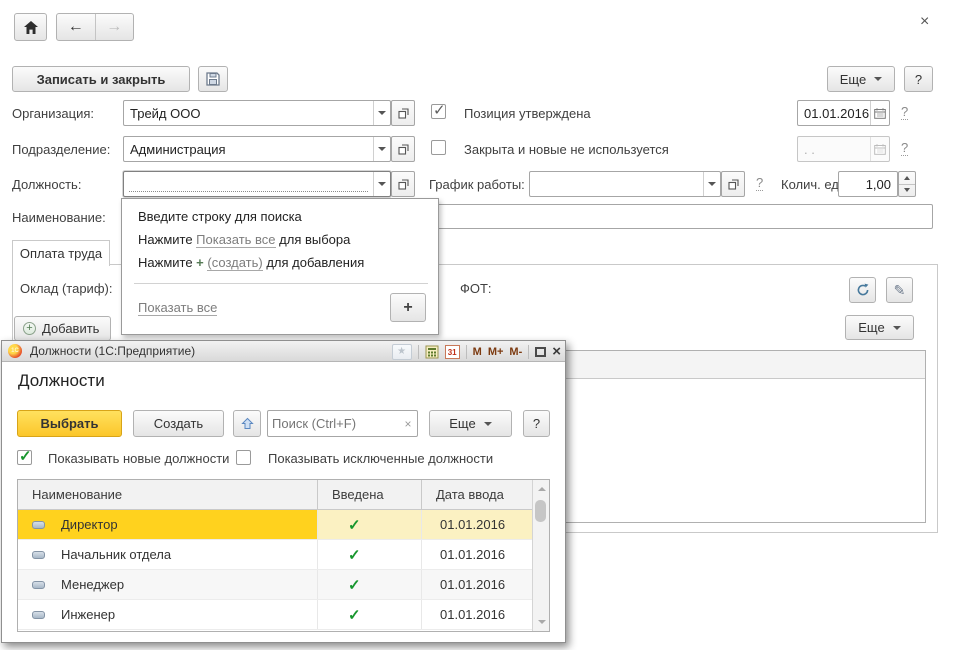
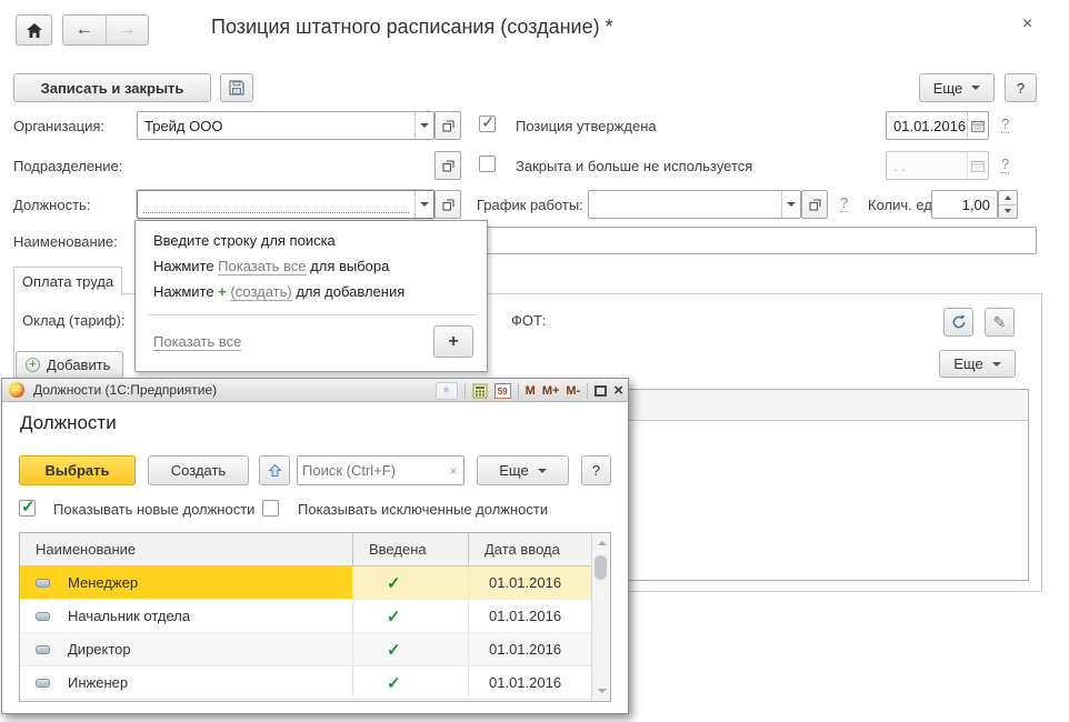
  ←
  →
+ Позиция штатного расписания (создание) *
  ×
  Записать и закрыть
  Еще
  ?
  Организация:
  Трейд ООО
  Позиция утверждена
  01.01.2016
  ?
  Подразделение:
- Администрация
- Закрыта и новые не используется
+ Закрыта и больше не используется
  . .
  ?
  Должность:
  График работы:
  ?
  Колич. ед
  1,00
  Наименование:
  Оплата труда
  Оклад (тариф):
  ФОТ:
  ✎
  +
  Добавить
  Еще
  Введите строку для поиска
  Нажмите Показать все для выбора
  Нажмите + (создать) для добавления
  Показать все
  +
  Должности (1С:Предприятие)
  ★
- 31
+ 59
  М
  М+
  М-
  ×
  Должности
  Выбрать
  Создать
  Поиск (Ctrl+F)
  ×
  Еще
  ?
  Показывать новые должности
  Показывать исключенные должности
  Наименование
  Введена
  Дата ввода
- Директор
+ Менеджер
  ✓
  01.01.2016
  Начальник отдела
  ✓
  01.01.2016
- Менеджер
+ Директор
  ✓
  01.01.2016
  Инженер
  ✓
  01.01.2016
